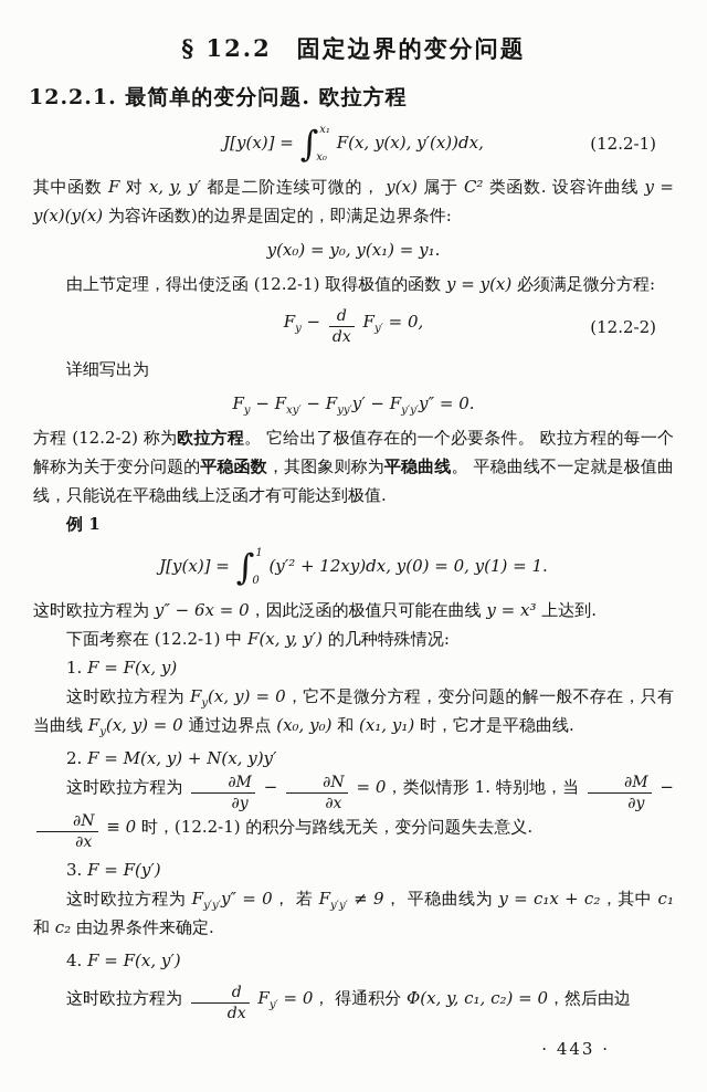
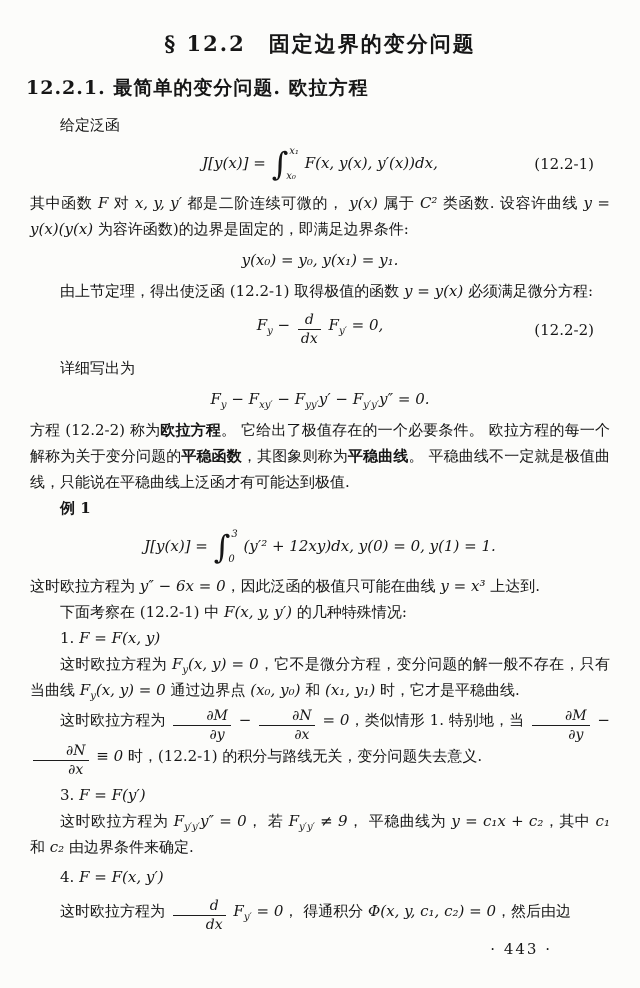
  § 12.2 固定边界的变分问题
  12.2.1. 最简单的变分问题. 欧拉方程
+ 给定泛函
  J[y(x)] =
  ∫
  x₁
  x₀
  F(x, y(x), y′(x))dx,
  (12.2-1)
  其中函数 F 对 x, y, y′ 都是二阶连续可微的， y(x) 属于 C² 类函数. 设容许曲线 y = y(x)(y(x) 为容许函数)的边界是固定的，即满足边界条件:
  y(x₀) = y₀, y(x₁) = y₁.
  由上节定理，得出使泛函 (12.2-1) 取得极值的函数 y = y(x) 必须满足微分方程:
  Fy −
  d
  dx
  Fy′ = 0,
  (12.2-2)
  详细写出为
  Fy − Fxy′ − Fyy′y′ − Fy′y′y″ = 0.
  方程 (12.2-2) 称为欧拉方程。 它给出了极值存在的一个必要条件。 欧拉方程的每一个解称为关于变分问题的平稳函数，其图象则称为平稳曲线。 平稳曲线不一定就是极值曲线，只能说在平稳曲线上泛函才有可能达到极值.
  例 1
  J[y(x)] =
  ∫
- 1
+ 3
  0
  (y′² + 12xy)dx, y(0) = 0, y(1) = 1.
  这时欧拉方程为 y″ − 6x = 0，因此泛函的极值只可能在曲线 y = x³ 上达到.
  下面考察在 (12.2-1) 中 F(x, y, y′) 的几种特殊情况:
  1. F = F(x, y)
  这时欧拉方程为 Fy(x, y) = 0，它不是微分方程，变分问题的解一般不存在，只有当曲线 Fy(x, y) = 0 通过边界点 (x₀, y₀) 和 (x₁, y₁) 时，它才是平稳曲线.
- 2. F = M(x, y) + N(x, y)y′
  这时欧拉方程为
  ∂M
  ∂y
  −
  ∂N
  ∂x
  = 0，类似情形 1. 特别地，当
  ∂M
  ∂y
  −
  ∂N
  ∂x
  ≡ 0 时，(12.2-1) 的积分与路线无关，变分问题失去意义.
  3. F = F(y′)
  这时欧拉方程为 Fy′y′y″ = 0， 若 Fy′y′ ≠ 9， 平稳曲线为 y = c₁x + c₂，其中 c₁ 和 c₂ 由边界条件来确定.
  4. F = F(x, y′)
  这时欧拉方程为
  d
  dx
  Fy′ = 0， 得通积分 Φ(x, y, c₁, c₂) = 0，然后由边
  · 443 ·
